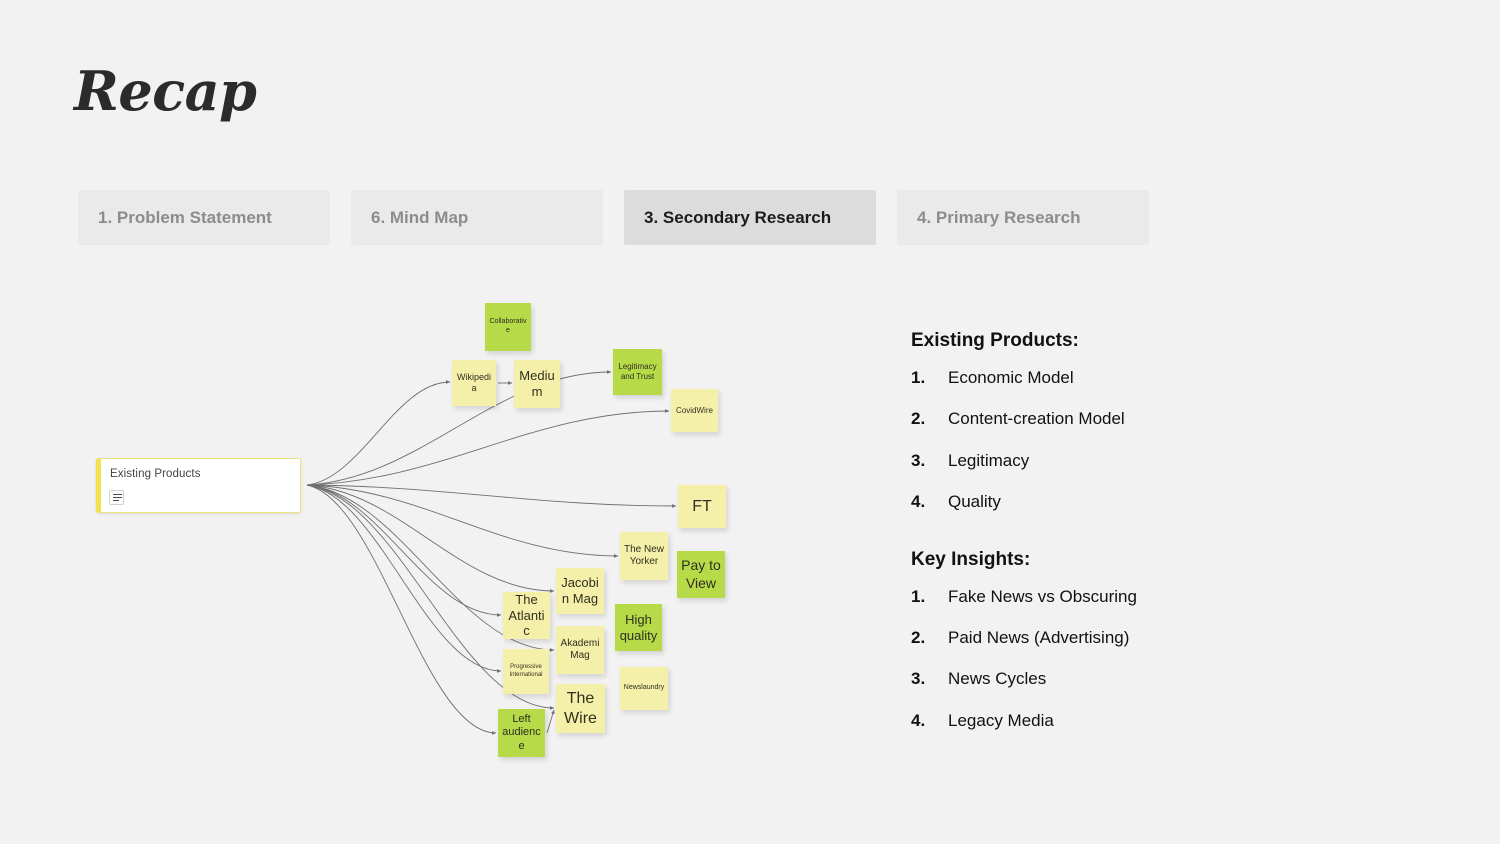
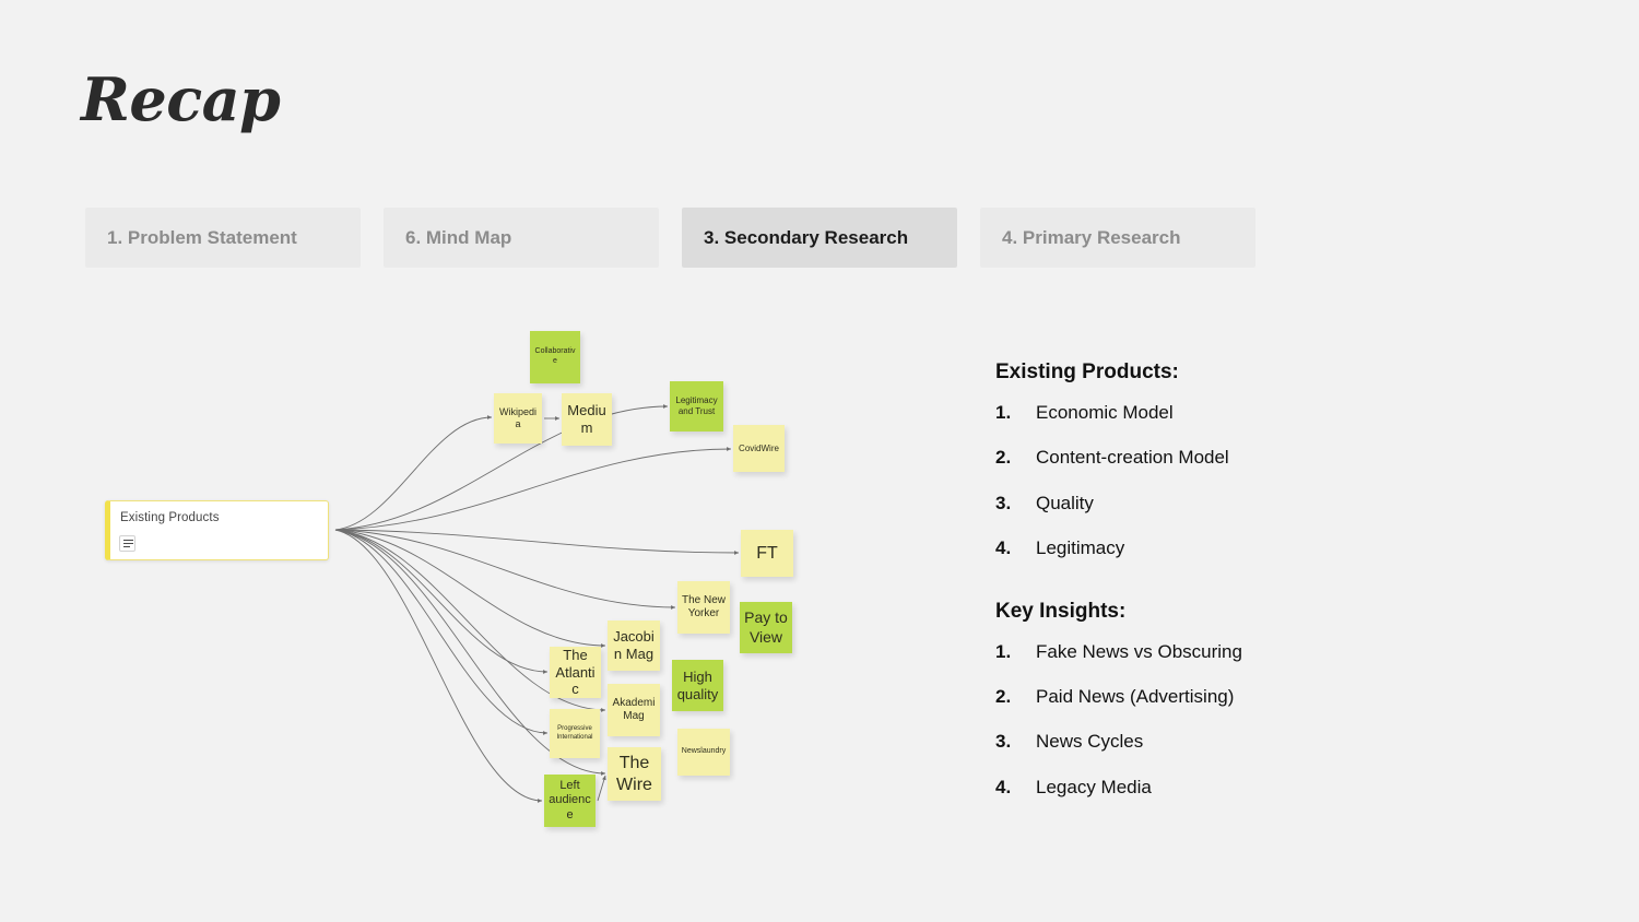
  Recap
  1. Problem Statement
  6. Mind Map
  3. Secondary Research
  4. Primary Research
  Existing Products
  Wikipedia
  Medium
  Legitimacy and Trust
  CovidWire
  FT
  The New Yorker
  Pay to View
  Jacobin Mag
  The Atlantic
  High quality
  Akademi Mag
  The Wire
  Left audience
  Existing Products:
  1.
  Economic Model
  2.
  Content-creation Model
  3.
- Legitimacy
+ Quality
  4.
- Quality
+ Legitimacy
  Key Insights:
  1.
  Fake News vs Obscuring
  2.
  Paid News (Advertising)
  3.
  News Cycles
  4.
  Legacy Media
